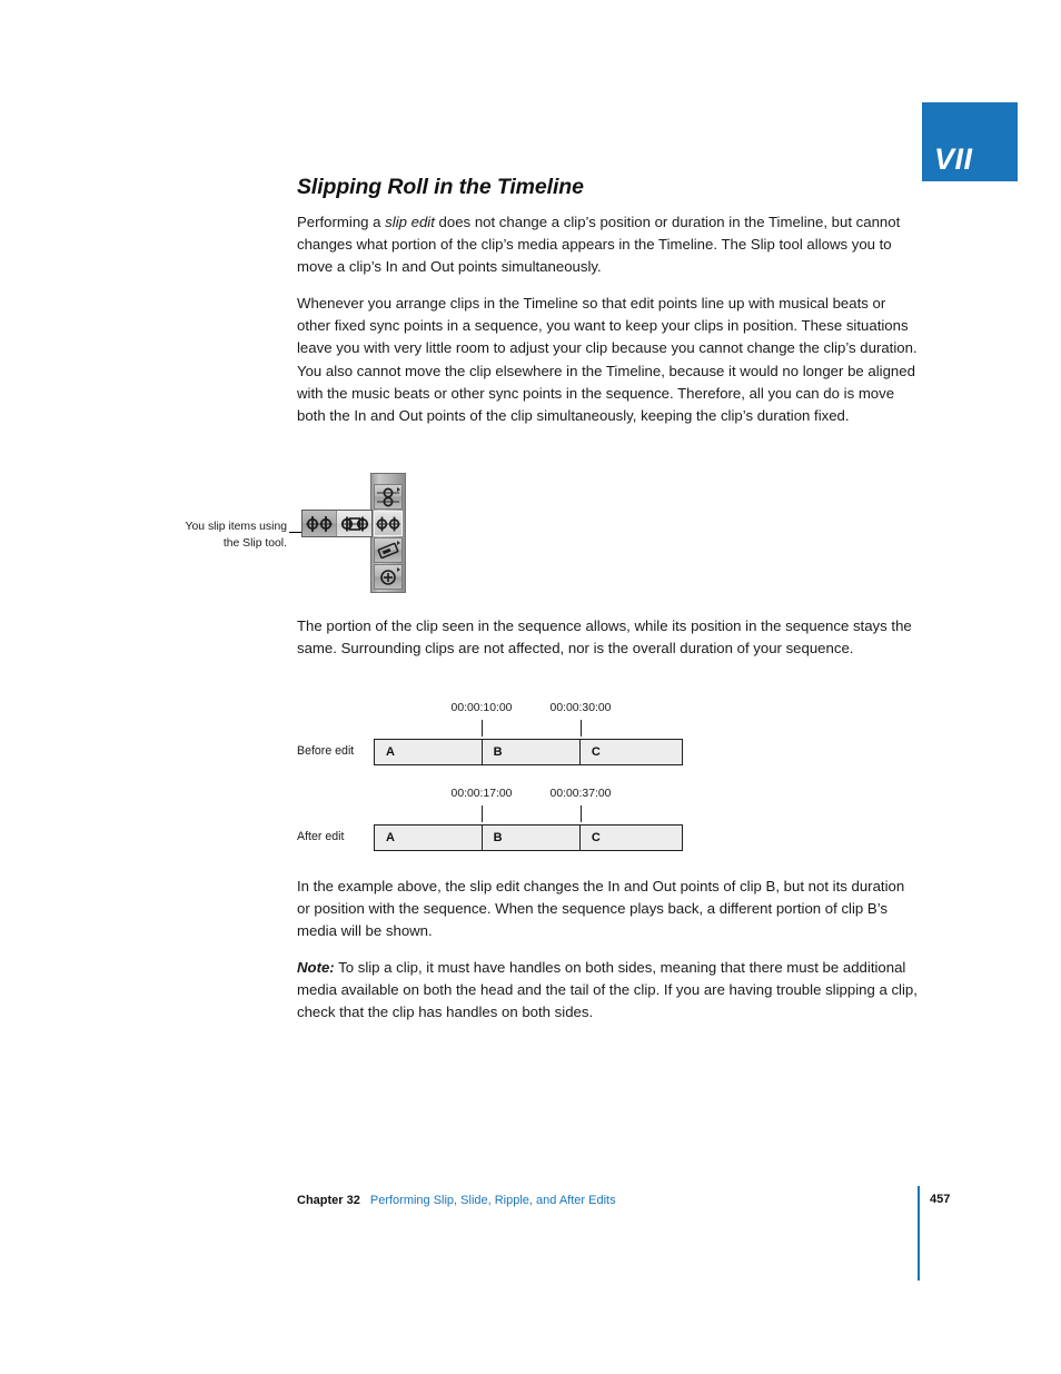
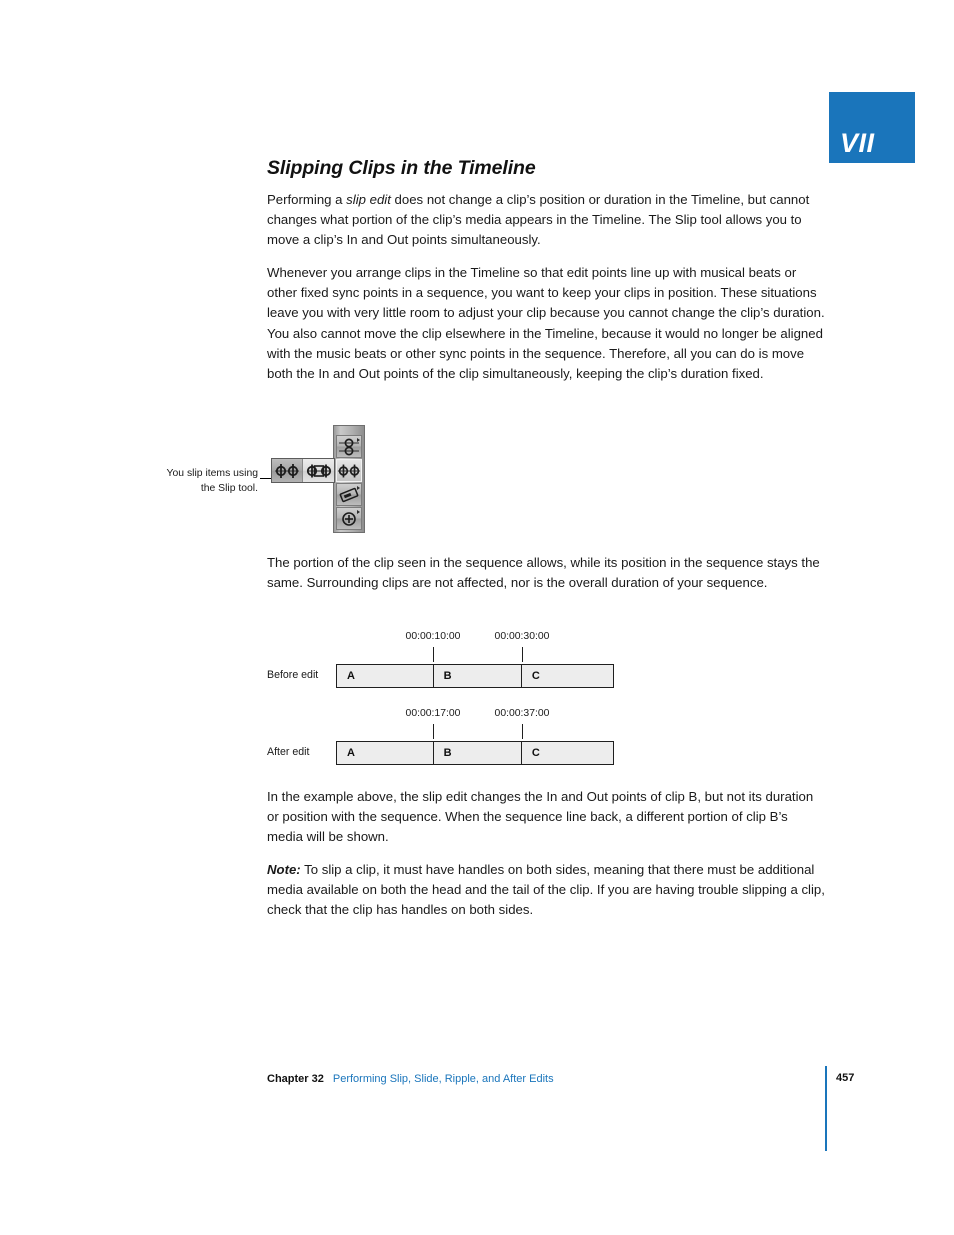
  VII
- Slipping Roll in the Timeline
+ Slipping Clips in the Timeline
  Performing a slip edit does not change a clip’s position or duration in the Timeline, but cannot changes what portion of the clip’s media appears in the Timeline. The Slip tool allows you to move a clip’s In and Out points simultaneously.
  Whenever you arrange clips in the Timeline so that edit points line up with musical beats or other fixed sync points in a sequence, you want to keep your clips in position. These situations leave you with very little room to adjust your clip because you cannot change the clip’s duration. You also cannot move the clip elsewhere in the Timeline, because it would no longer be aligned with the music beats or other sync points in the sequence. Therefore, all you can do is move both the In and Out points of the clip simultaneously, keeping the clip’s duration fixed.
  You slip items using
  the Slip tool.
  The portion of the clip seen in the sequence allows, while its position in the sequence stays the same. Surrounding clips are not affected, nor is the overall duration of your sequence.
  Before edit
  00:00:10:00
  00:00:30:00
  A
  B
  C
  After edit
  00:00:17:00
  00:00:37:00
  A
  B
  C
- In the example above, the slip edit changes the In and Out points of clip B, but not its duration or position with the sequence. When the sequence plays back, a different portion of clip B’s media will be shown.
+ In the example above, the slip edit changes the In and Out points of clip B, but not its duration or position with the sequence. When the sequence line back, a different portion of clip B’s media will be shown.
  Note: To slip a clip, it must have handles on both sides, meaning that there must be additional media available on both the head and the tail of the clip. If you are having trouble slipping a clip, check that the clip has handles on both sides.
  Chapter 32 Performing Slip, Slide, Ripple, and After Edits
  457
